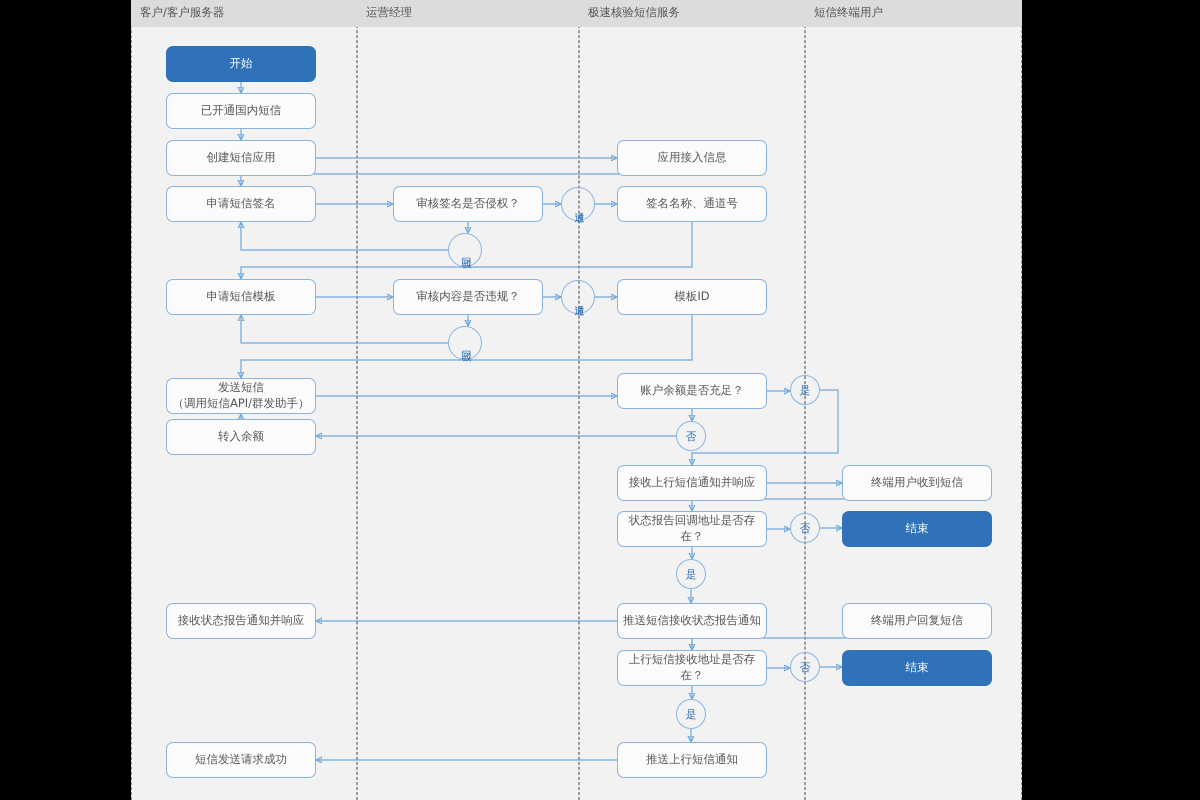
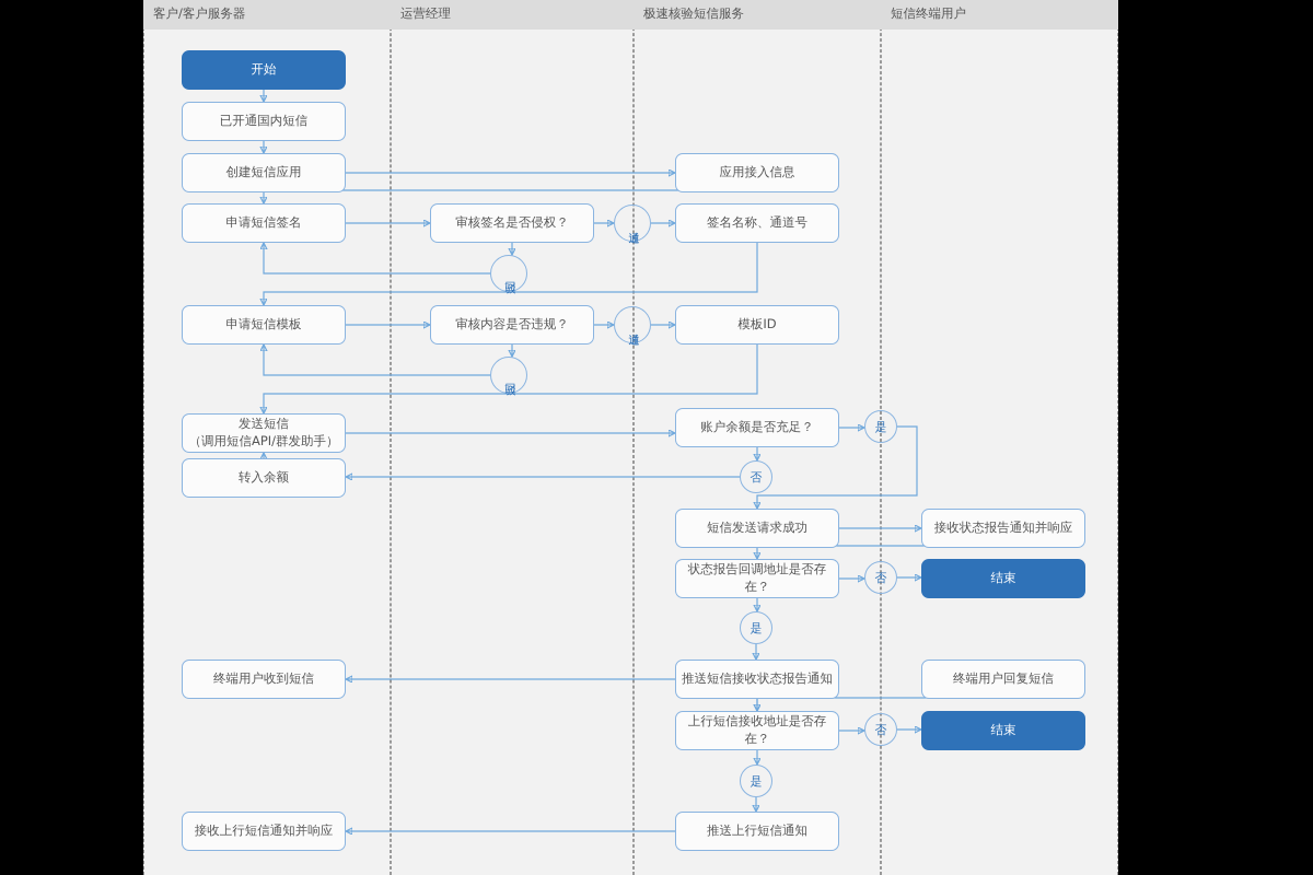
  客户/客户服务器
  运营经理
  极速核验短信服务
  短信终端用户
  开始
  已开通国内短信
  创建短信应用
  申请短信签名
  申请短信模板
  发送短信
  （调用短信API/群发助手）
  转入余额
- 接收状态报告通知并响应
+ 终端用户收到短信
- 短信发送请求成功
+ 接收上行短信通知并响应
  审核签名是否侵权？
  审核内容是否违规？
  应用接入信息
  签名名称、通道号
  模板ID
  账户余额是否充足？
- 接收上行短信通知并响应
+ 短信发送请求成功
  状态报告回调地址是否存在？
  推送短信接收状态报告通知
  上行短信接收地址是否存在？
  推送上行短信通知
- 终端用户收到短信
+ 接收状态报告通知并响应
  结束
  终端用户回复短信
  结束
  是
  否
  否
  是
  否
  是
